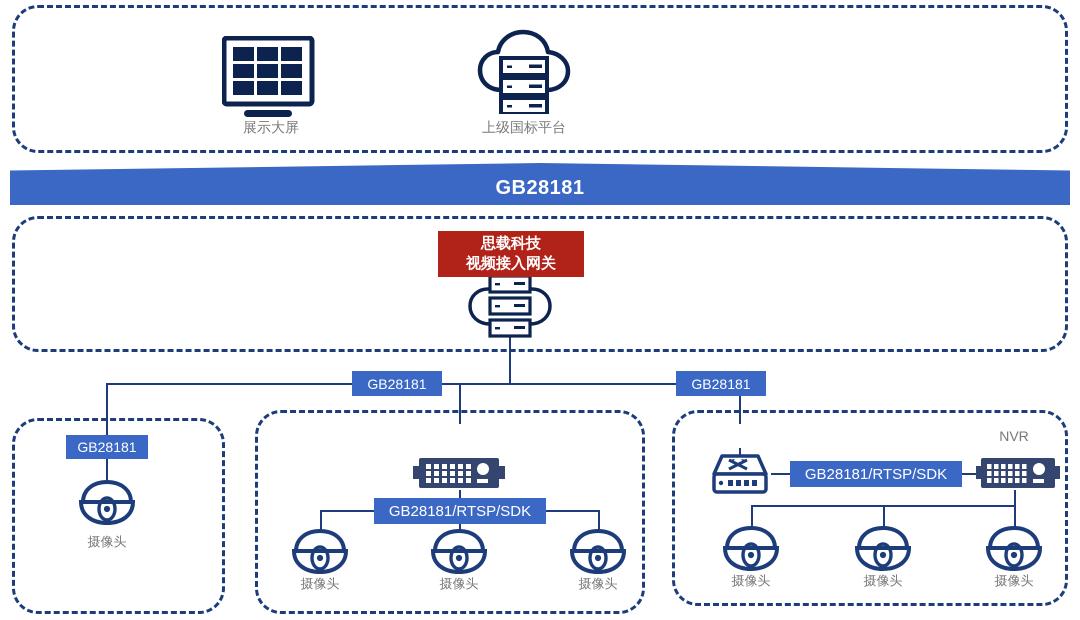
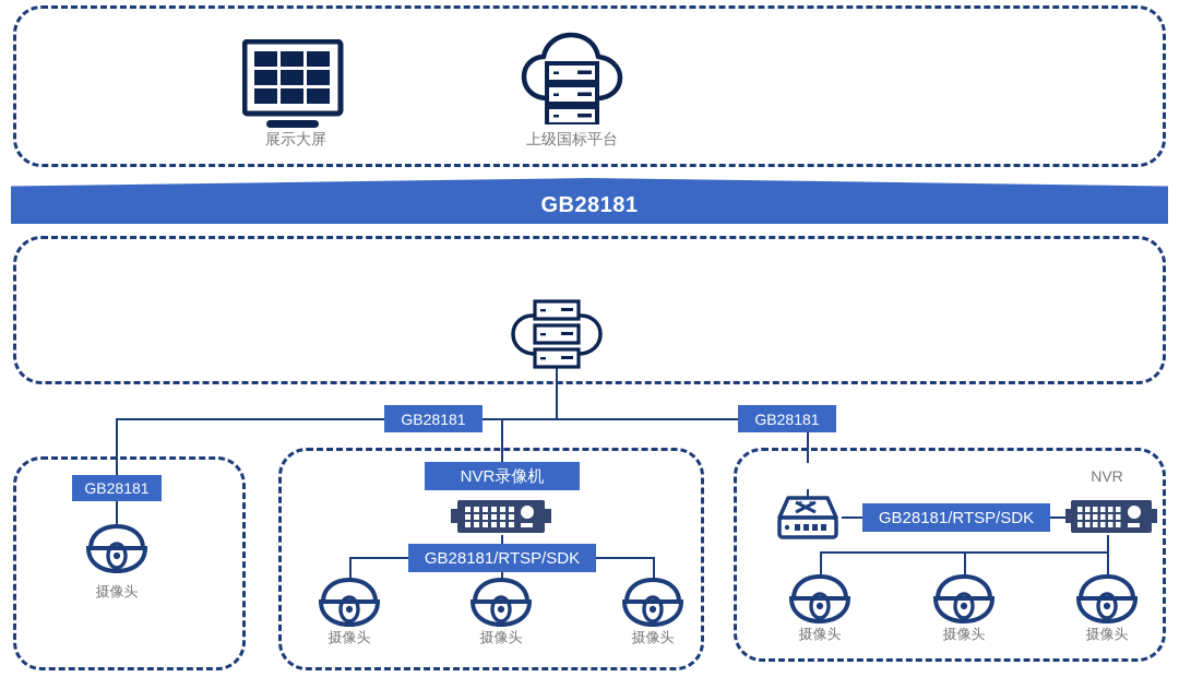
  展示大屏
  上级国标平台
  GB28181
- 思载科技
- 视频接入网关
  GB28181
  GB28181
  GB28181
  摄像头
+ NVR录像机
  GB28181/RTSP/SDK
  摄像头
  摄像头
  摄像头
  GB28181/RTSP/SDK
  NVR
  摄像头
  摄像头
  摄像头
